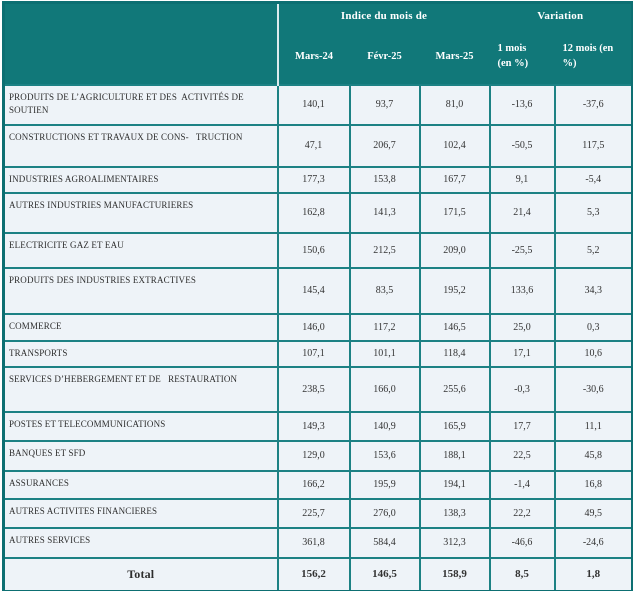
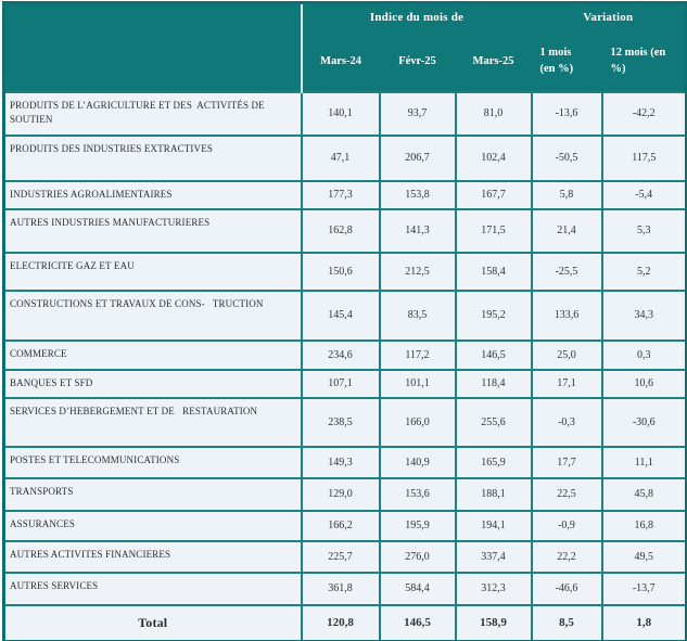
  	Indice du mois de	Variation
  Mars-24	Févr-25	Mars-25	1 mois (en %)	12 mois (en %)
- PRODUITS DE L’AGRICULTURE ET DES ACTIVITÉS DE SOUTIEN	140,1	93,7	81,0	-13,6	-37,6
+ PRODUITS DE L’AGRICULTURE ET DES ACTIVITÉS DE SOUTIEN	140,1	93,7	81,0	-13,6	-42,2
- CONSTRUCTIONS ET TRAVAUX DE CONS- TRUCTION	47,1	206,7	102,4	-50,5	117,5
+ PRODUITS DES INDUSTRIES EXTRACTIVES	47,1	206,7	102,4	-50,5	117,5
- INDUSTRIES AGROALIMENTAIRES	177,3	153,8	167,7	9,1	-5,4
+ INDUSTRIES AGROALIMENTAIRES	177,3	153,8	167,7	5,8	-5,4
  AUTRES INDUSTRIES MANUFACTURIERES	162,8	141,3	171,5	21,4	5,3
- ELECTRICITE GAZ ET EAU	150,6	212,5	209,0	-25,5	5,2
+ ELECTRICITE GAZ ET EAU	150,6	212,5	158,4	-25,5	5,2
- PRODUITS DES INDUSTRIES EXTRACTIVES	145,4	83,5	195,2	133,6	34,3
+ CONSTRUCTIONS ET TRAVAUX DE CONS- TRUCTION	145,4	83,5	195,2	133,6	34,3
- COMMERCE	146,0	117,2	146,5	25,0	0,3
+ COMMERCE	234,6	117,2	146,5	25,0	0,3
- TRANSPORTS	107,1	101,1	118,4	17,1	10,6
+ BANQUES ET SFD	107,1	101,1	118,4	17,1	10,6
  SERVICES D’HEBERGEMENT ET DE RESTAURATION	238,5	166,0	255,6	-0,3	-30,6
  POSTES ET TELECOMMUNICATIONS	149,3	140,9	165,9	17,7	11,1
- BANQUES ET SFD	129,0	153,6	188,1	22,5	45,8
+ TRANSPORTS	129,0	153,6	188,1	22,5	45,8
- ASSURANCES	166,2	195,9	194,1	-1,4	16,8
+ ASSURANCES	166,2	195,9	194,1	-0,9	16,8
- AUTRES ACTIVITES FINANCIERES	225,7	276,0	138,3	22,2	49,5
+ AUTRES ACTIVITES FINANCIERES	225,7	276,0	337,4	22,2	49,5
- AUTRES SERVICES	361,8	584,4	312,3	-46,6	-24,6
+ AUTRES SERVICES	361,8	584,4	312,3	-46,6	-13,7
- Total	156,2	146,5	158,9	8,5	1,8
+ Total	120,8	146,5	158,9	8,5	1,8
